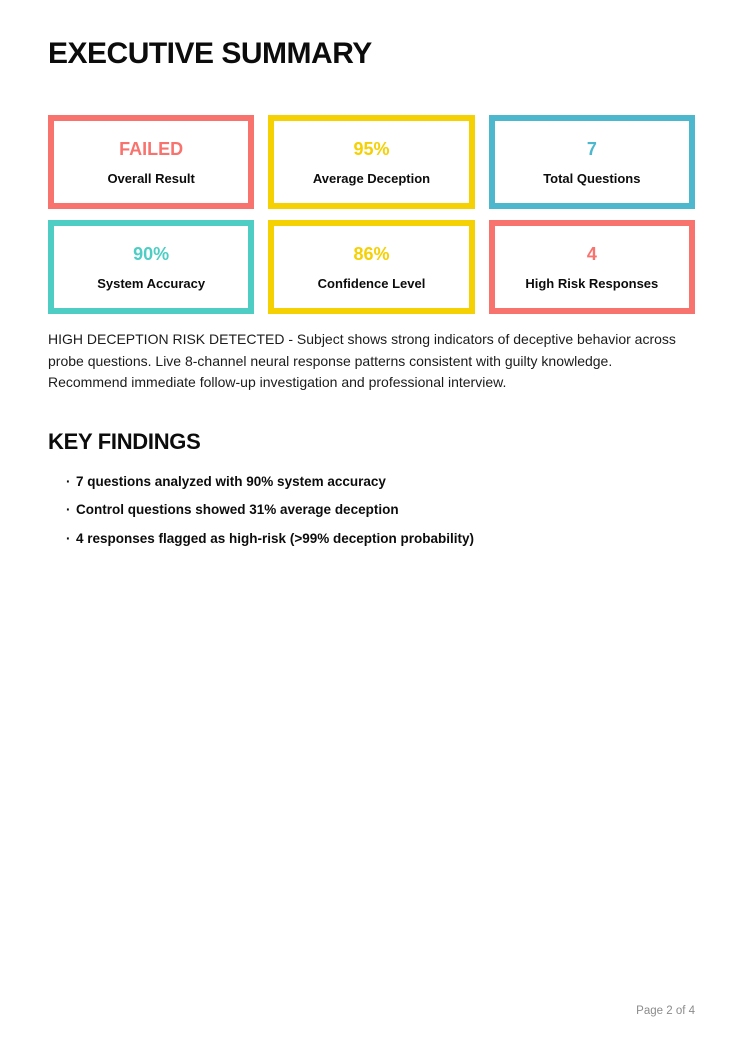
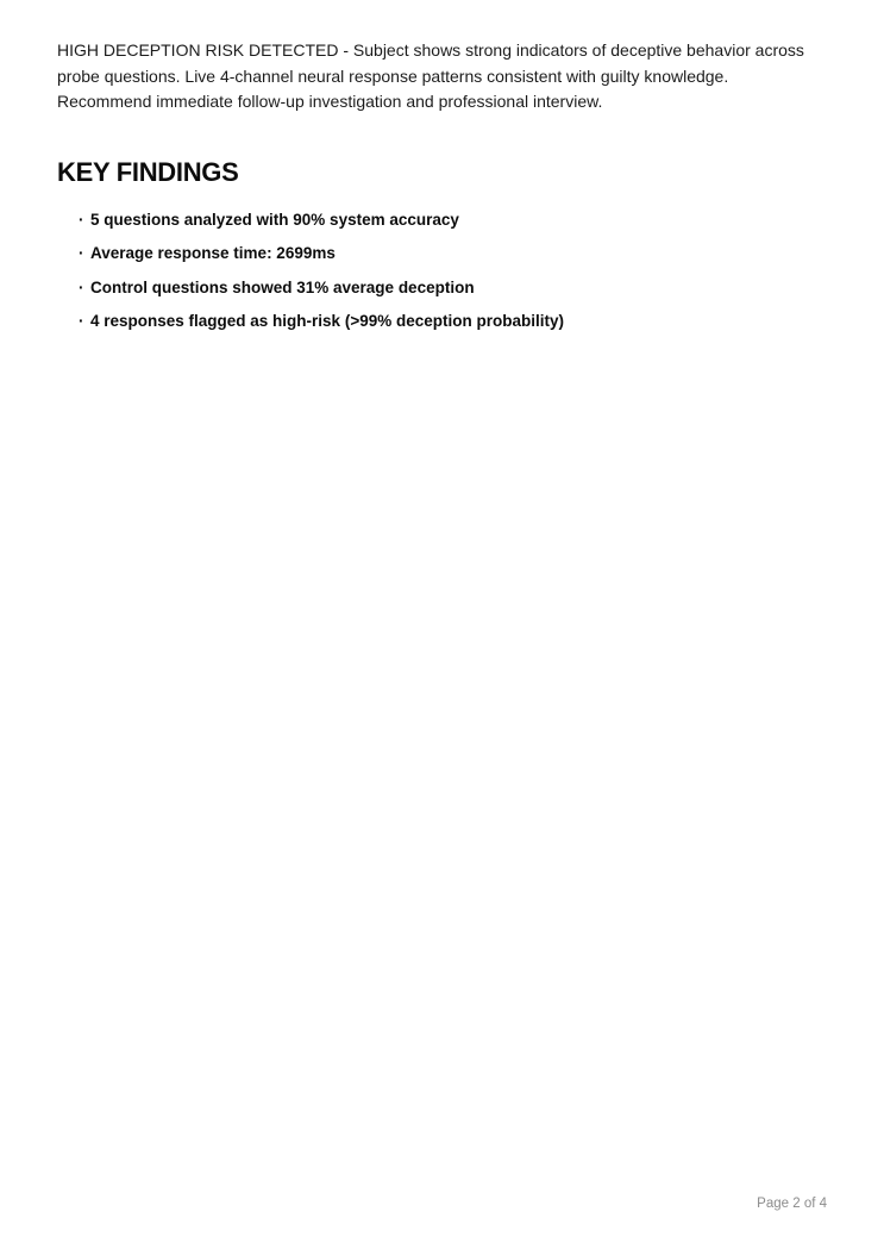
- EXECUTIVE SUMMARY
- FAILED
- Overall Result
- 95%
- Average Deception
- 7
- Total Questions
- 90%
- System Accuracy
- 86%
- Confidence Level
- 4
- High Risk Responses
- HIGH DECEPTION RISK DETECTED - Subject shows strong indicators of deceptive behavior across probe questions. Live 8-channel neural response patterns consistent with guilty knowledge. Recommend immediate follow-up investigation and professional interview.
+ HIGH DECEPTION RISK DETECTED - Subject shows strong indicators of deceptive behavior across probe questions. Live 4-channel neural response patterns consistent with guilty knowledge. Recommend immediate follow-up investigation and professional interview.
  KEY FINDINGS
- 7 questions analyzed with 90% system accuracy
+ 5 questions analyzed with 90% system accuracy
+ Average response time: 2699ms
  Control questions showed 31% average deception
  4 responses flagged as high-risk (>99% deception probability)
  Page 2 of 4
